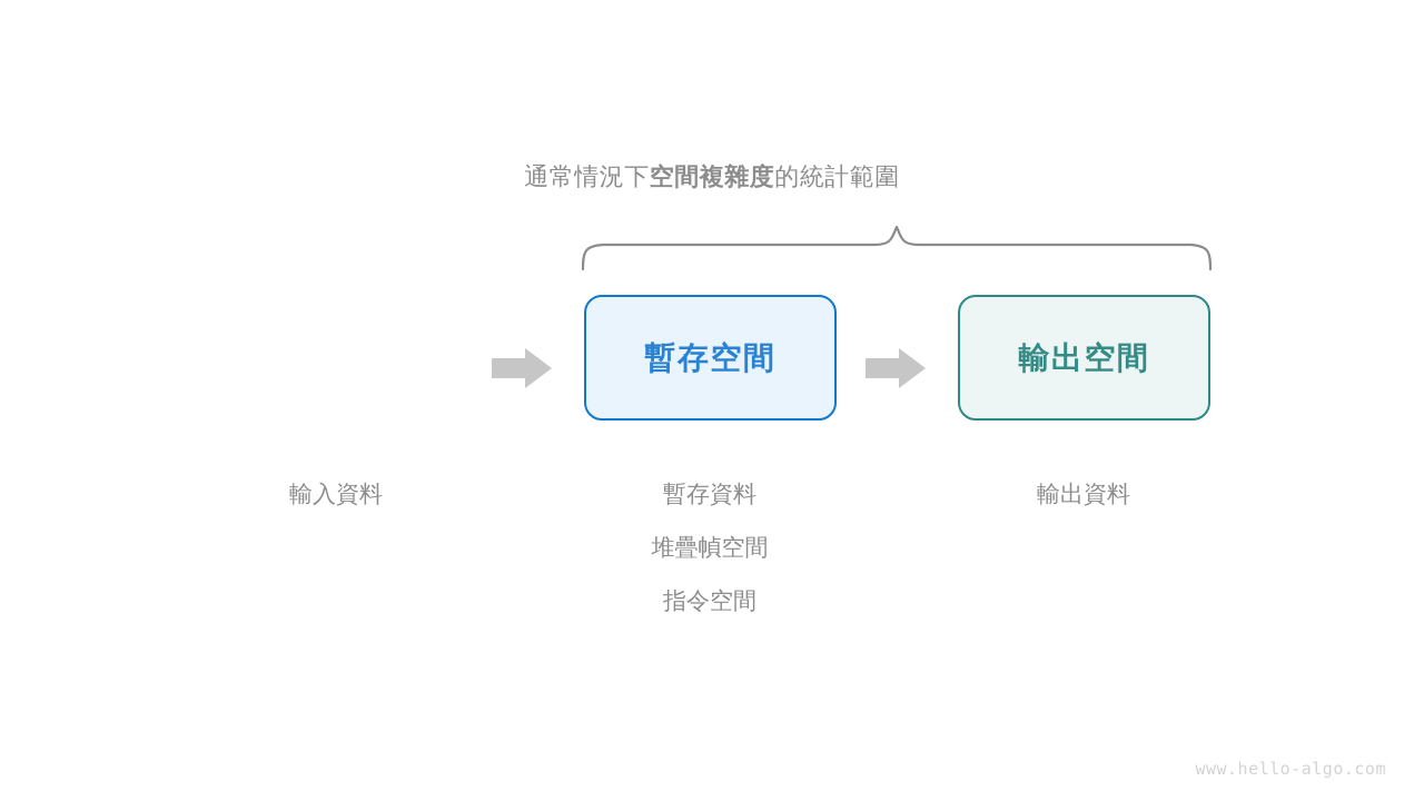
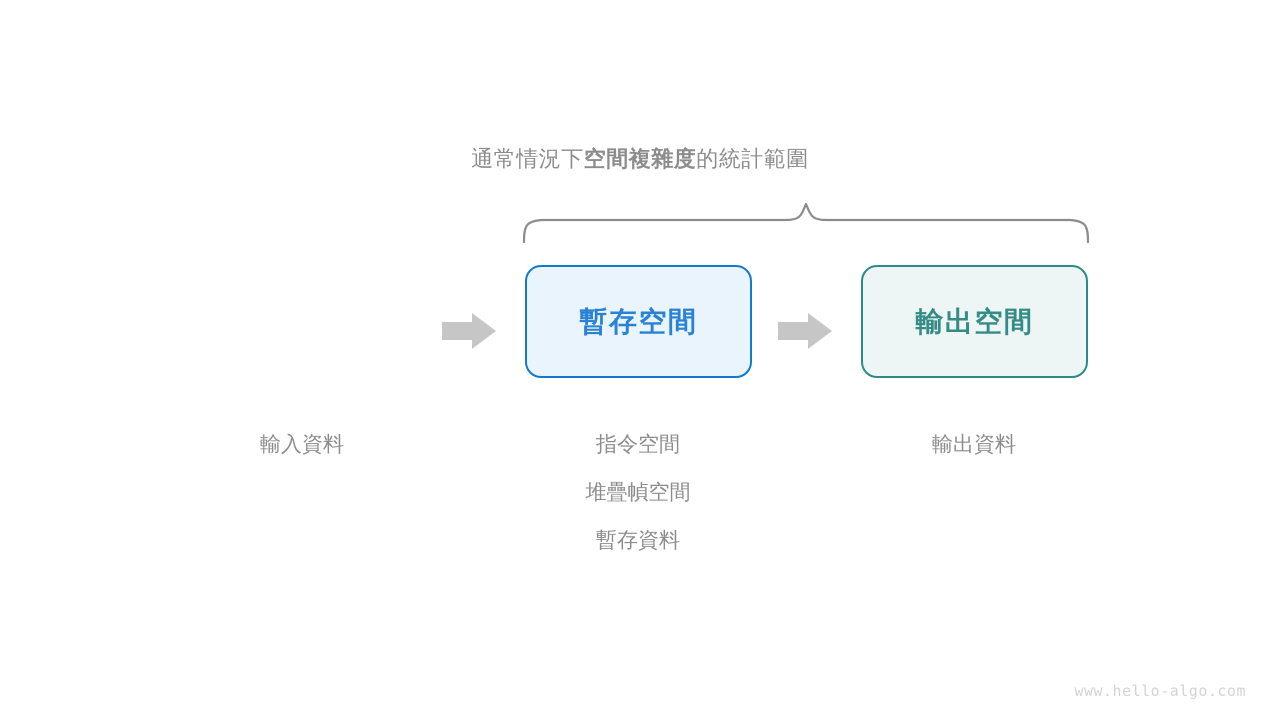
  通常情況下空間複雜度的統計範圍
  暫存空間
  輸出空間
  輸入資料
- 暫存資料
+ 指令空間
  堆疊幀空間
- 指令空間
+ 暫存資料
  輸出資料
  www.hello-algo.com
